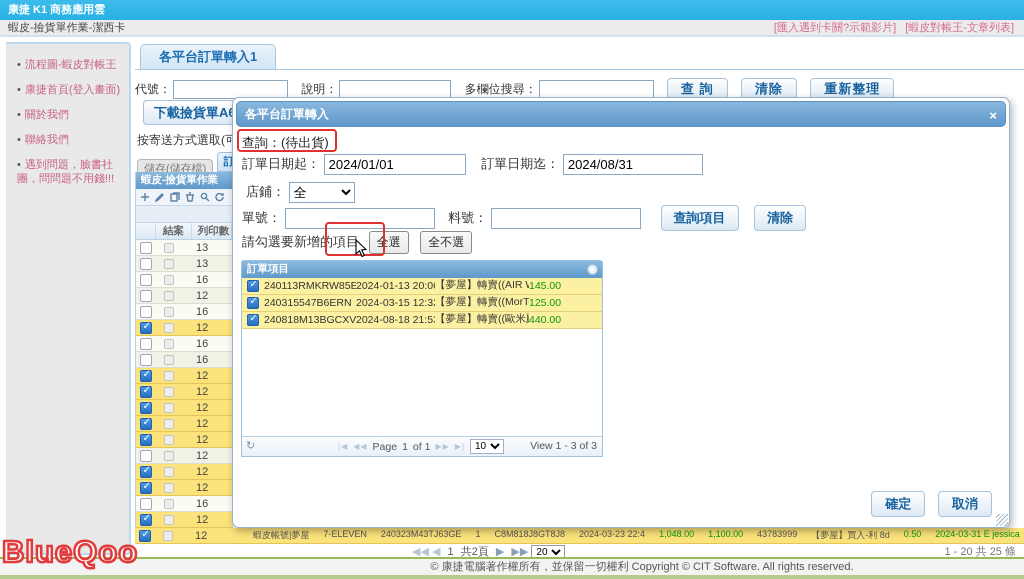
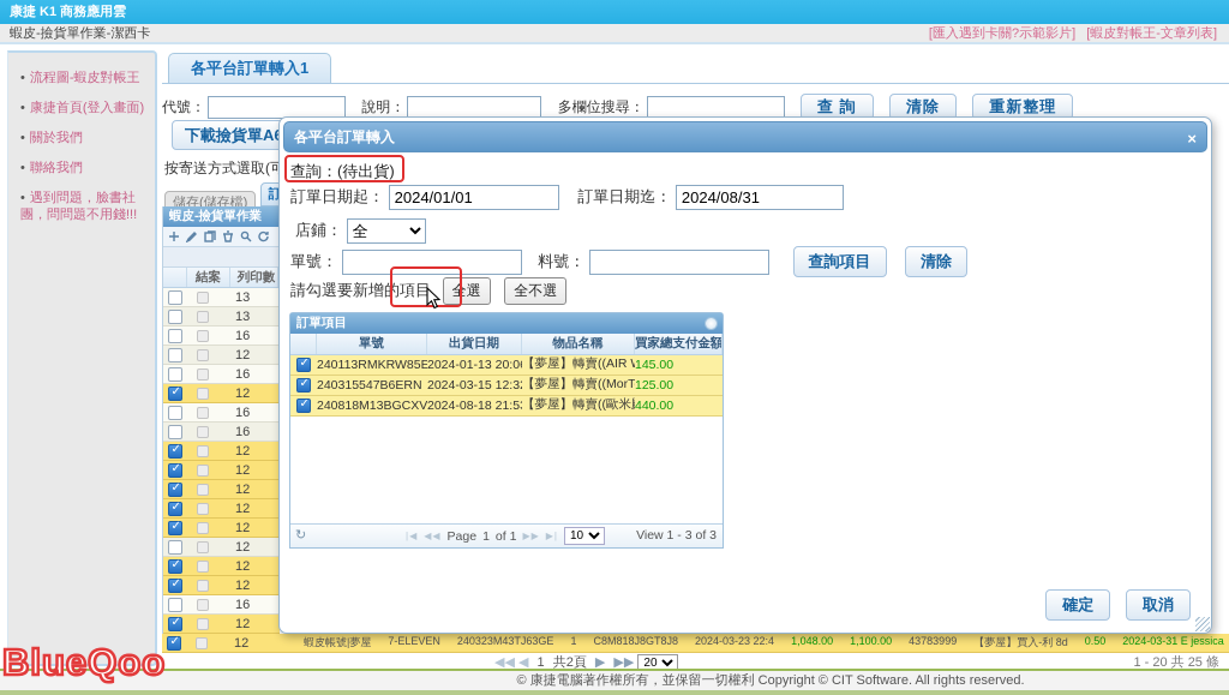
  康捷 K1 商務應用雲
  蝦皮-撿貨單作業-潔西卡
  [匯入遇到卡關?示範影片] [蝦皮對帳王-文章列表]
  • 流程圖-蝦皮對帳王
  • 康捷首頁(登入畫面)
  • 關於我們
  • 聯絡我們
  • 遇到問題，臉書社團，問問題不用錢!!!
  各平台訂單轉入1
  代號： 說明： 多欄位搜尋： 查 詢 清除 重新整理
  下載撿貨單A
  按寄送方式選取(可
  儲存(儲存檔) 訂
  蝦皮-撿貨單作業
  結案
  列印數
  13
  13
  16
  12
  16
  12
  16
  16
  12
  12
  12
  12
  12
  12
  12
  12
  16
  12
  12
  蝦皮帳號|夢屋
  7-ELEVEN
  240323M43TJ63GE
  1
  C8M818J8GT8J8
  2024-03-23 22:4
  1,048.00
  1,100.00
  43783999
  【夢屋】買入-利 8d
  0.50
  2024-03-31 E jessica
  ◀◀ ◀ 1 共2頁 ▶ ▶▶ 20
  1 - 20 共 25 條
  各平台訂單轉入
  ×
  查詢：(待出貨)
  訂單日期起： 2024/01/01 訂單日期迄： 2024/08/31
  店鋪： 全
  單號： 料號： 查詢項目 清除
  請勾選要新增的項目 全選 全不選
  訂單項目
+ 單號
+ 出貨日期
+ 物品名稱
+ 買家總支付金額
  240113RMKRW85E
  2024-01-13 20:0
  145.00
  240315547B6ERN
  2024-03-15 12:3
  125.00
  240818M13BGCXV
  2024-08-18 21:5
  440.00
  ↻
  |◀
  ◀◀
  Page
  1
  of 1
  ▶▶
  ▶|
  10
  View 1 - 3 of 3
  確定 取消
  © 康捷電腦著作權所有，並保留一切權利 Copyright © CIT Software. All rights reserved.
  BlueQoo
